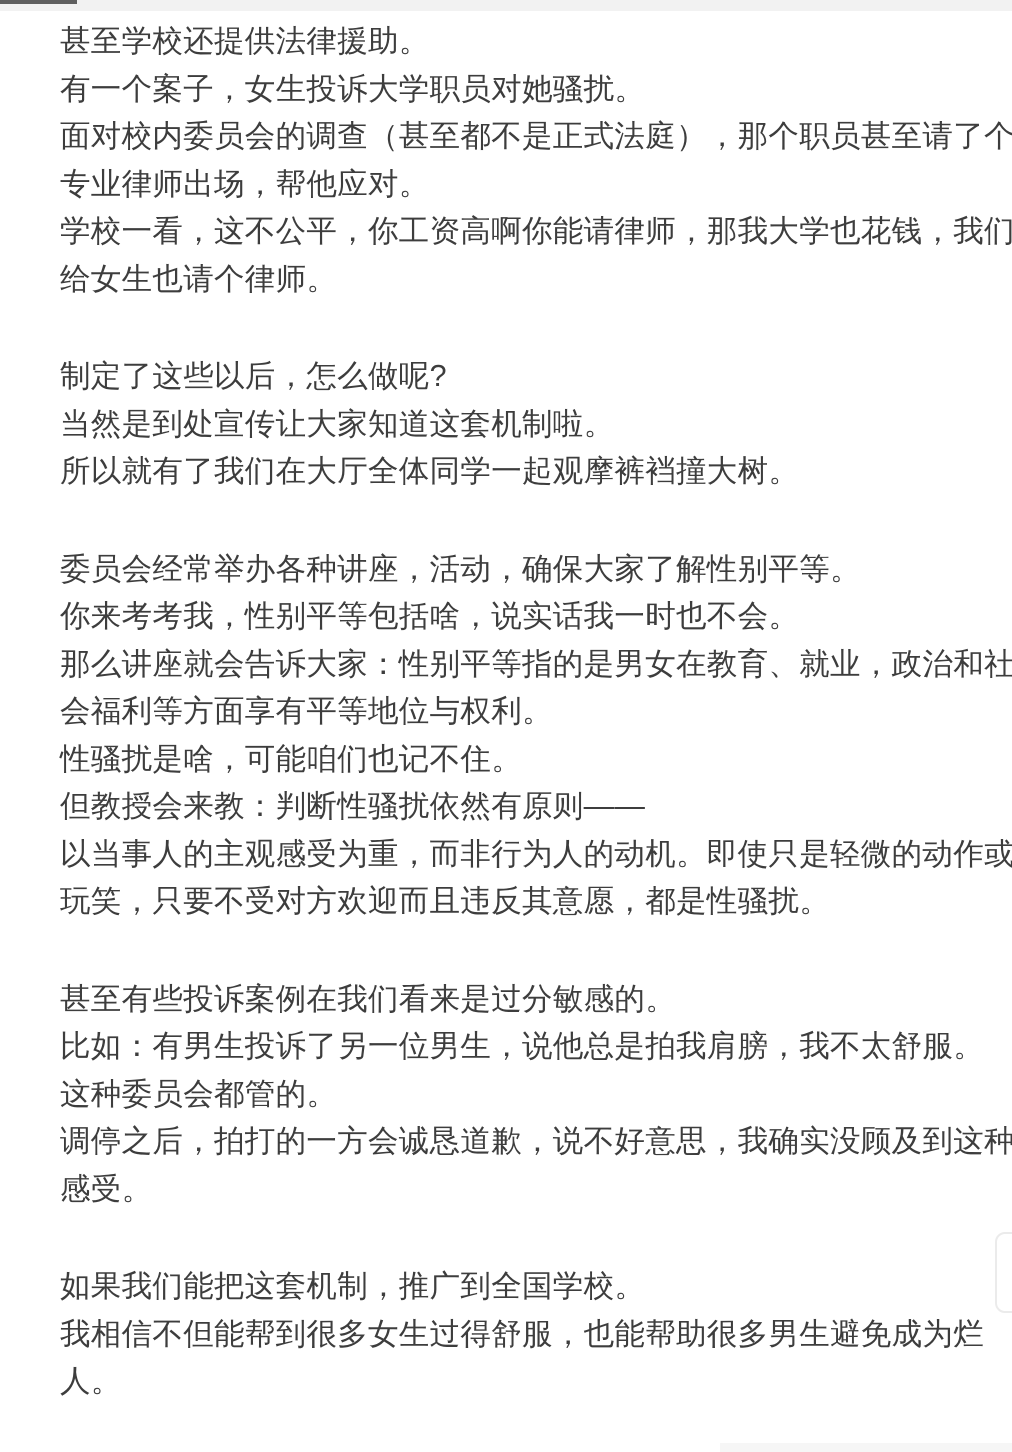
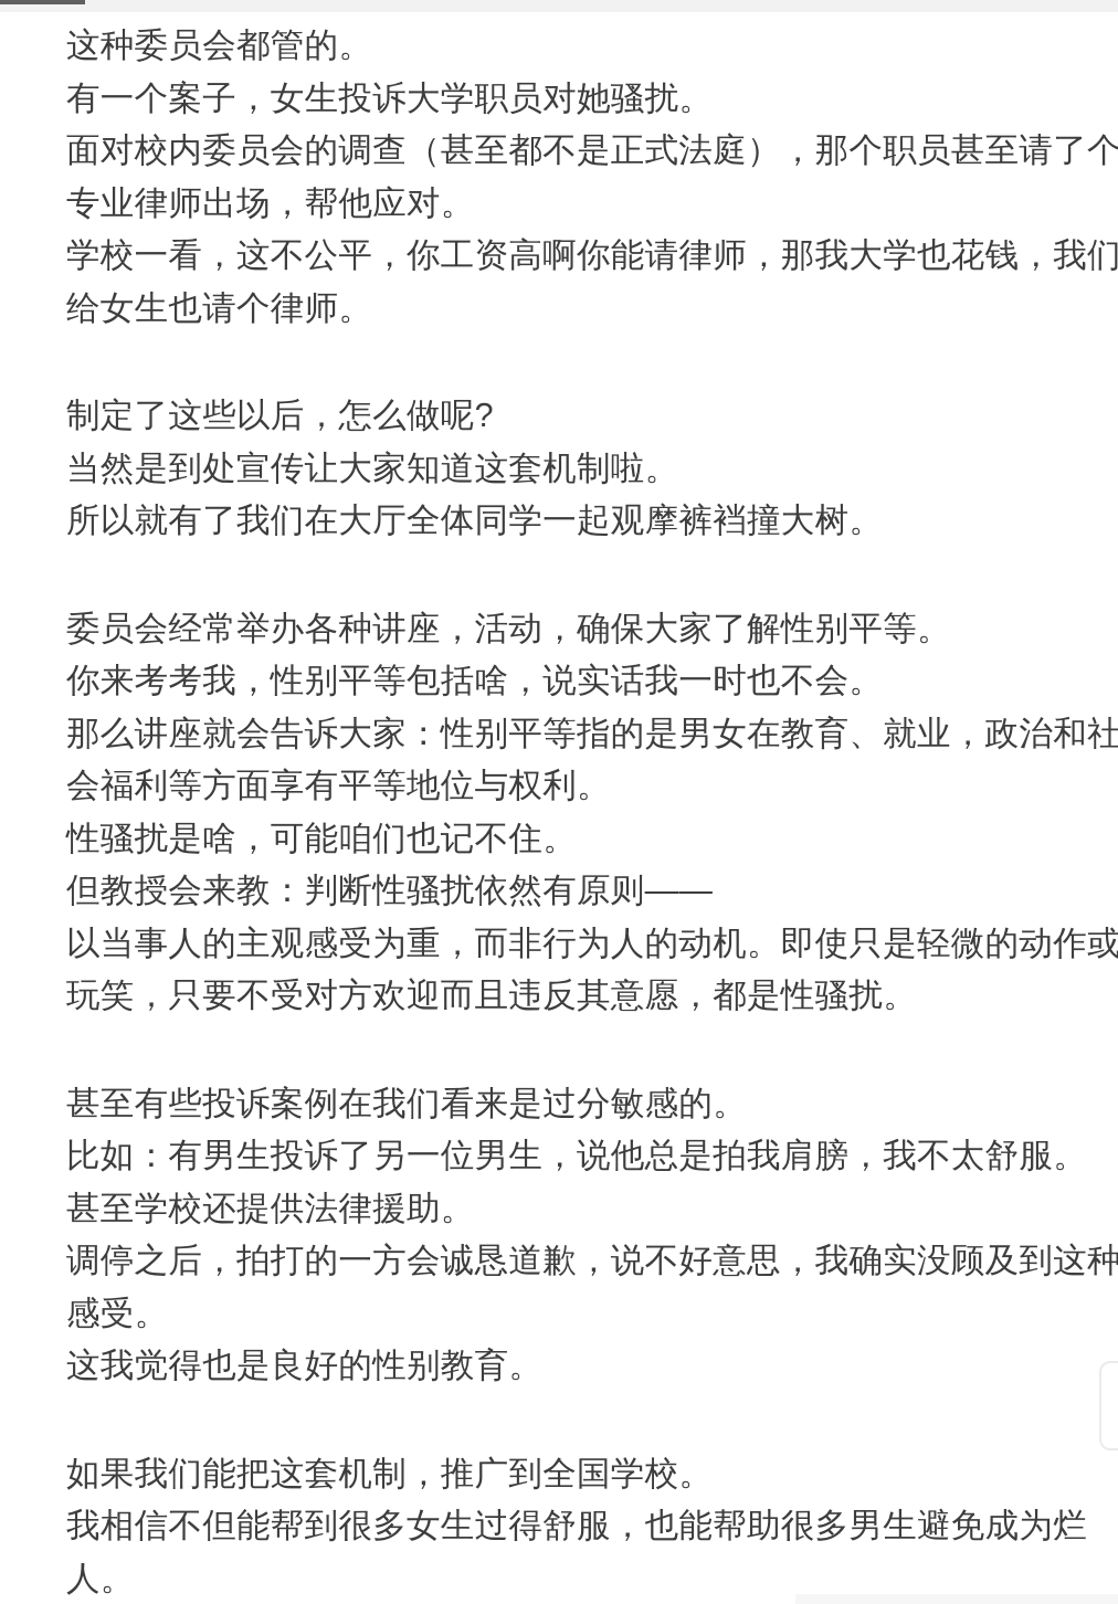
- 甚至学校还提供法律援助。
+ 这种委员会都管的。
  有一个案子，女生投诉大学职员对她骚扰。
  面对校内委员会的调查（甚至都不是正式法庭），那个职员甚至请了个
  专业律师出场，帮他应对。
  学校一看，这不公平，你工资高啊你能请律师，那我大学也花钱，我们
  给女生也请个律师。
  制定了这些以后，怎么做呢?
  当然是到处宣传让大家知道这套机制啦。
  所以就有了我们在大厅全体同学一起观摩裤裆撞大树。
  委员会经常举办各种讲座，活动，确保大家了解性别平等。
  你来考考我，性别平等包括啥，说实话我一时也不会。
  那么讲座就会告诉大家：性别平等指的是男女在教育、就业，政治和社
  会福利等方面享有平等地位与权利。
  性骚扰是啥，可能咱们也记不住。
  但教授会来教：判断性骚扰依然有原则——
  以当事人的主观感受为重，而非行为人的动机。即使只是轻微的动作或
  玩笑，只要不受对方欢迎而且违反其意愿，都是性骚扰。
  甚至有些投诉案例在我们看来是过分敏感的。
  比如：有男生投诉了另一位男生，说他总是拍我肩膀，我不太舒服。
- 这种委员会都管的。
+ 甚至学校还提供法律援助。
  调停之后，拍打的一方会诚恳道歉，说不好意思，我确实没顾及到这种
  感受。
+ 这我觉得也是良好的性别教育。
  如果我们能把这套机制，推广到全国学校。
  我相信不但能帮到很多女生过得舒服，也能帮助很多男生避免成为烂
  人。
